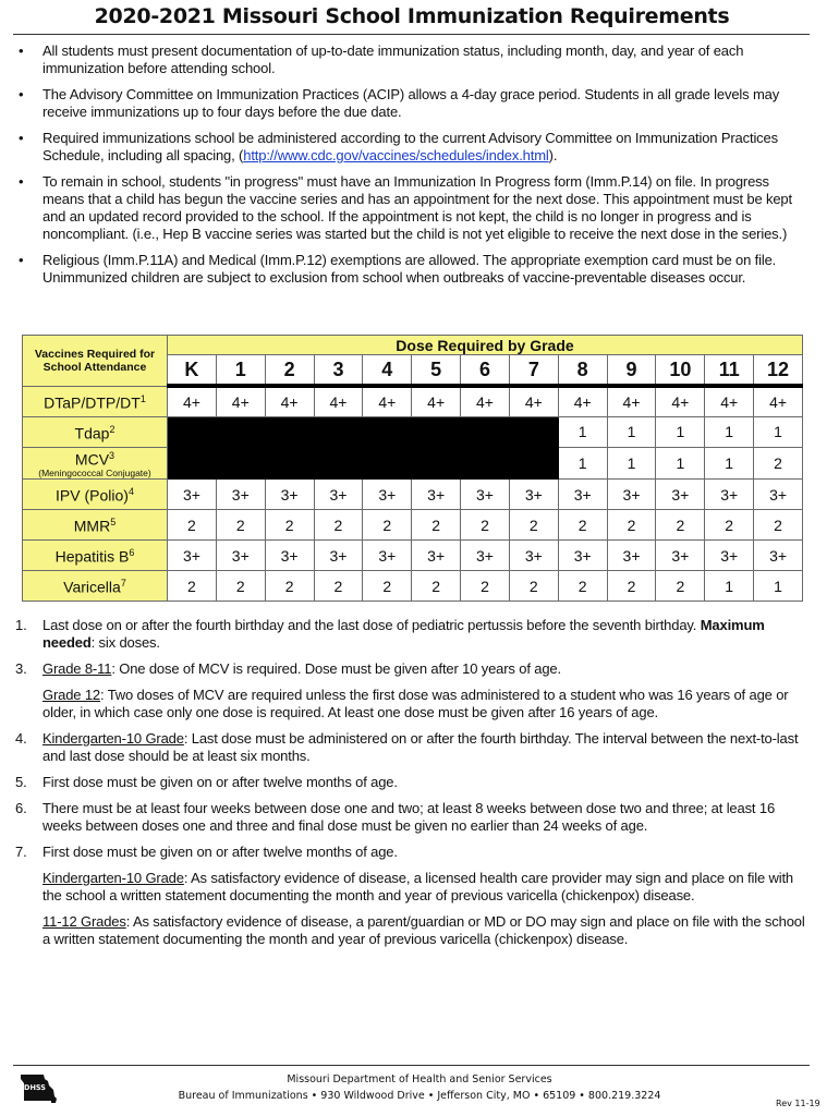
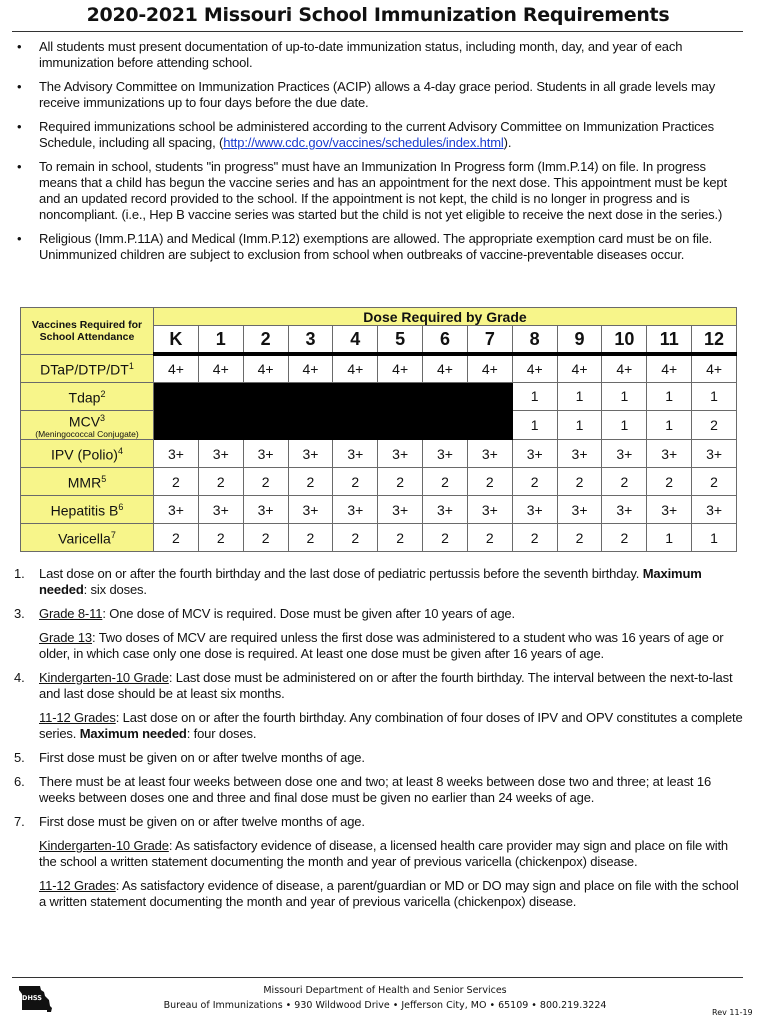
  2020-2021 Missouri School Immunization Requirements
  •
  All students must present documentation of up-to-date immunization status, including month, day, and year of each immunization before attending school.
  •
  The Advisory Committee on Immunization Practices (ACIP) allows a 4-day grace period. Students in all grade levels may receive immunizations up to four days before the due date.
  •
  Required immunizations school be administered according to the current Advisory Committee on Immunization Practices Schedule, including all spacing, (http://www.cdc.gov/vaccines/schedules/index.html).
  •
  To remain in school, students "in progress" must have an Immunization In Progress form (Imm.P.14) on file. In progress means that a child has begun the vaccine series and has an appointment for the next dose. This appointment must be kept and an updated record provided to the school. If the appointment is not kept, the child is no longer in progress and is noncompliant. (i.e., Hep B vaccine series was started but the child is not yet eligible to receive the next dose in the series.)
  •
  Religious (Imm.P.11A) and Medical (Imm.P.12) exemptions are allowed. The appropriate exemption card must be on file. Unimmunized children are subject to exclusion from school when outbreaks of vaccine-preventable diseases occur.
  Vaccines Required for School Attendance	Dose Required by Grade
  K	1	2	3	4	5	6	7	8	9	10	11	12
  DTaP/DTP/DT1	4+	4+	4+	4+	4+	4+	4+	4+	4+	4+	4+	4+	4+
  Tdap2									1	1	1	1	1
  MCV3(Meningococcal Conjugate)									1	1	1	1	2
  IPV (Polio)4	3+	3+	3+	3+	3+	3+	3+	3+	3+	3+	3+	3+	3+
  MMR5	2	2	2	2	2	2	2	2	2	2	2	2	2
  Hepatitis B6	3+	3+	3+	3+	3+	3+	3+	3+	3+	3+	3+	3+	3+
  Varicella7	2	2	2	2	2	2	2	2	2	2	2	1	1
  1.
  Last dose on or after the fourth birthday and the last dose of pediatric pertussis before the seventh birthday. Maximum needed: six doses.
  3.
  Grade 8-11: One dose of MCV is required. Dose must be given after 10 years of age.
- Grade 12: Two doses of MCV are required unless the first dose was administered to a student who was 16 years of age or older, in which case only one dose is required. At least one dose must be given after 16 years of age.
+ Grade 13: Two doses of MCV are required unless the first dose was administered to a student who was 16 years of age or older, in which case only one dose is required. At least one dose must be given after 16 years of age.
  4.
  Kindergarten-10 Grade: Last dose must be administered on or after the fourth birthday. The interval between the next-to-last and last dose should be at least six months.
+ 11-12 Grades: Last dose on or after the fourth birthday. Any combination of four doses of IPV and OPV constitutes a complete series. Maximum needed: four doses.
  5.
  First dose must be given on or after twelve months of age.
  6.
  There must be at least four weeks between dose one and two; at least 8 weeks between dose two and three; at least 16 weeks between doses one and three and final dose must be given no earlier than 24 weeks of age.
  7.
  First dose must be given on or after twelve months of age.
  Kindergarten-10 Grade: As satisfactory evidence of disease, a licensed health care provider may sign and place on file with the school a written statement documenting the month and year of previous varicella (chickenpox) disease.
  11-12 Grades: As satisfactory evidence of disease, a parent/guardian or MD or DO may sign and place on file with the school a written statement documenting the month and year of previous varicella (chickenpox) disease.
  DHSS
  Missouri Department of Health and Senior Services
  Bureau of Immunizations • 930 Wildwood Drive • Jefferson City, MO • 65109 • 800.219.3224
  Rev 11-19
